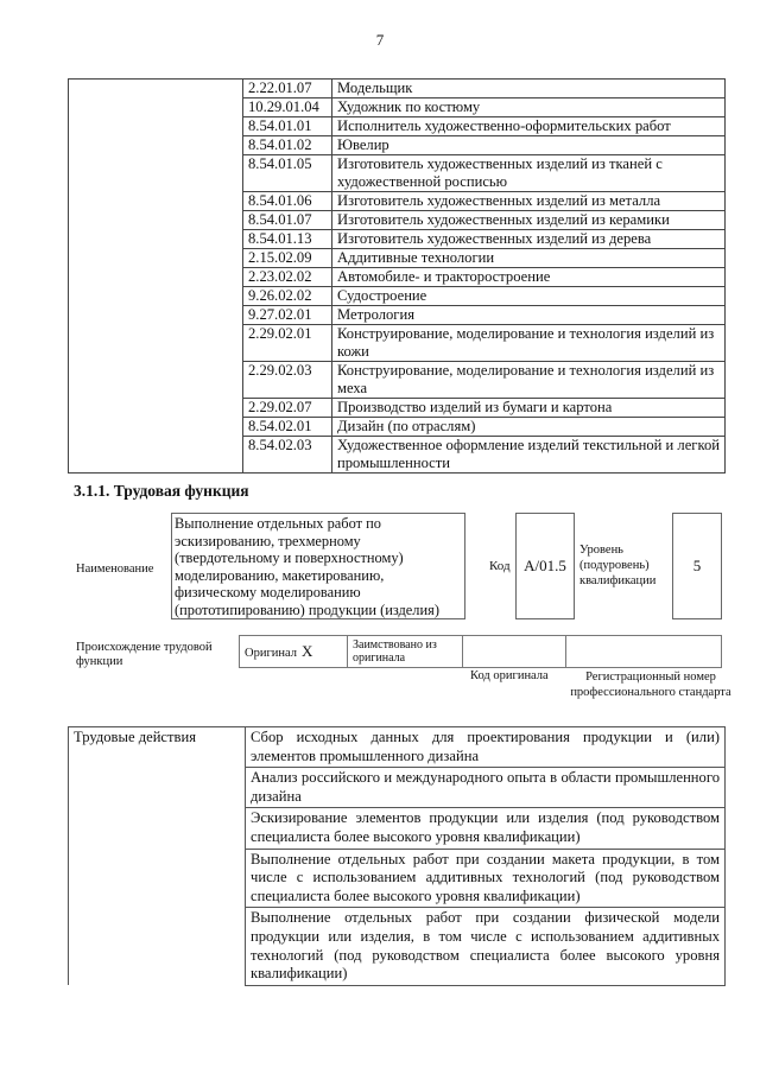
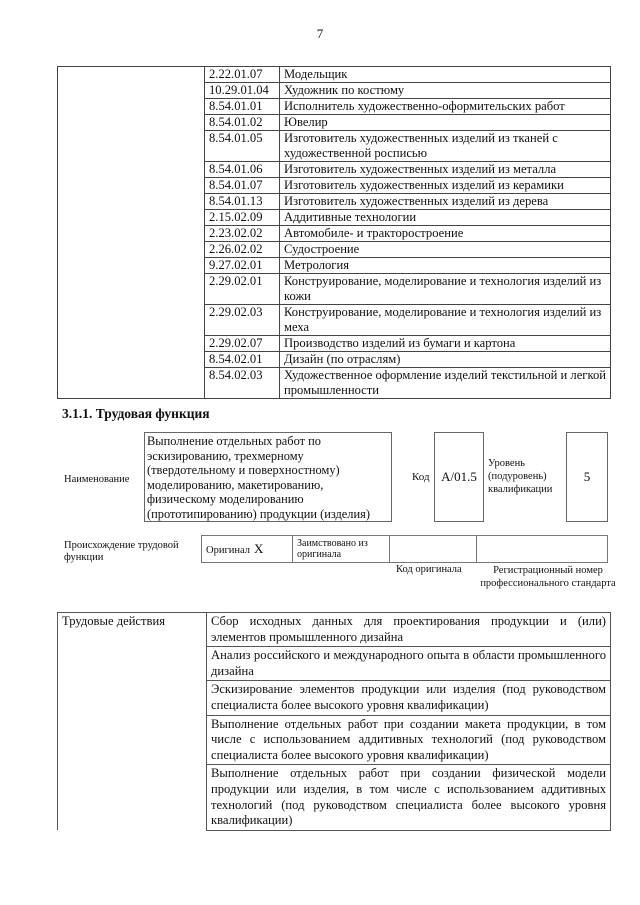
  7
  	2.22.01.07	Модельщик
  10.29.01.04	Художник по костюму
  8.54.01.01	Исполнитель художественно-оформительских работ
  8.54.01.02	Ювелир
  8.54.01.05	Изготовитель художественных изделий из тканей с художественной росписью
  8.54.01.06	Изготовитель художественных изделий из металла
  8.54.01.07	Изготовитель художественных изделий из керамики
  8.54.01.13	Изготовитель художественных изделий из дерева
  2.15.02.09	Аддитивные технологии
  2.23.02.02	Автомобиле- и тракторостроение
- 9.26.02.02	Судостроение
+ 2.26.02.02	Судостроение
  9.27.02.01	Метрология
  2.29.02.01	Конструирование, моделирование и технология изделий из кожи
  2.29.02.03	Конструирование, моделирование и технология изделий из меха
  2.29.02.07	Производство изделий из бумаги и картона
  8.54.02.01	Дизайн (по отраслям)
  8.54.02.03	Художественное оформление изделий текстильной и легкой промышленности
  3.1.1. Трудовая функция
  Наименование
  Выполнение отдельных работ по эскизированию, трехмерному (твердотельному и поверхностному) моделированию, макетированию, физическому моделированию (прототипированию) продукции (изделия)
  Код
  A/01.5
  Уровень (подуровень) квалификации
  5
  Происхождение трудовой функции
  Оригинал X	Заимствовано из оригинала
  Код оригинала
  Регистрационный номер профессионального стандарта
  Трудовые действия	Сбор исходных данных для проектирования продукции и (или) элементов промышленного дизайна
  Анализ российского и международного опыта в области промышленного дизайна
  Эскизирование элементов продукции или изделия (под руководством специалиста более высокого уровня квалификации)
  Выполнение отдельных работ при создании макета продукции, в том числе с использованием аддитивных технологий (под руководством специалиста более высокого уровня квалификации)
  Выполнение отдельных работ при создании физической модели продукции или изделия, в том числе с использованием аддитивных технологий (под руководством специалиста более высокого уровня квалификации)
